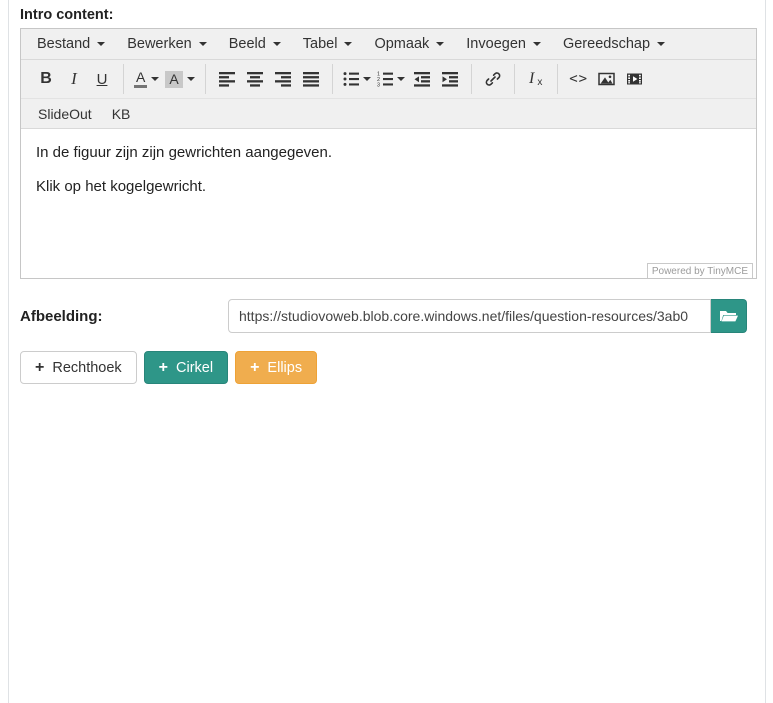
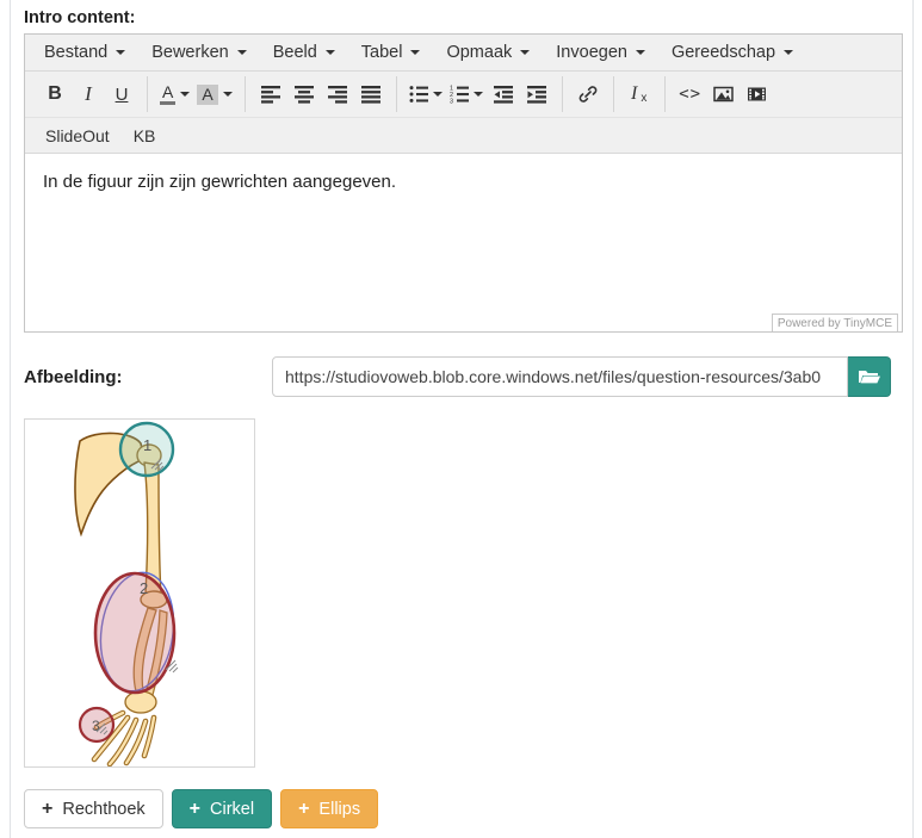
  Intro content:
  Bestand
  Bewerken
  Beeld
  Tabel
  Opmaak
  Invoegen
  Gereedschap
  B
  I
  U
  A
  A
  I
  x
  <>
  SlideOut
  KB
  In de figuur zijn zijn gewrichten aangegeven.
- Klik op het kogelgewricht.
  Powered by TinyMCE
  Afbeelding:
  https://studiovoweb.blob.core.windows.net/files/question-resources/3ab0
+ 1
+ 2
+ 3
  +
  Rechthoek
  +
  Cirkel
  +
  Ellips
